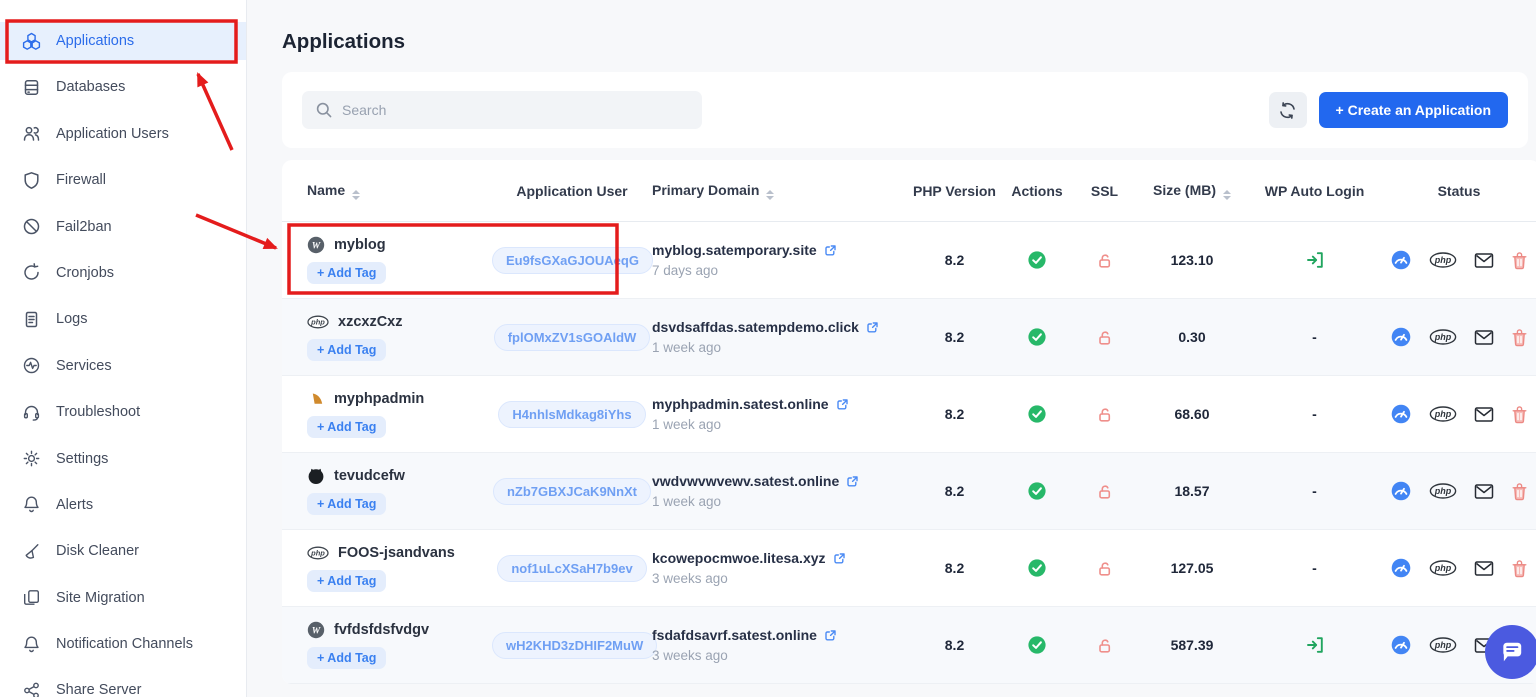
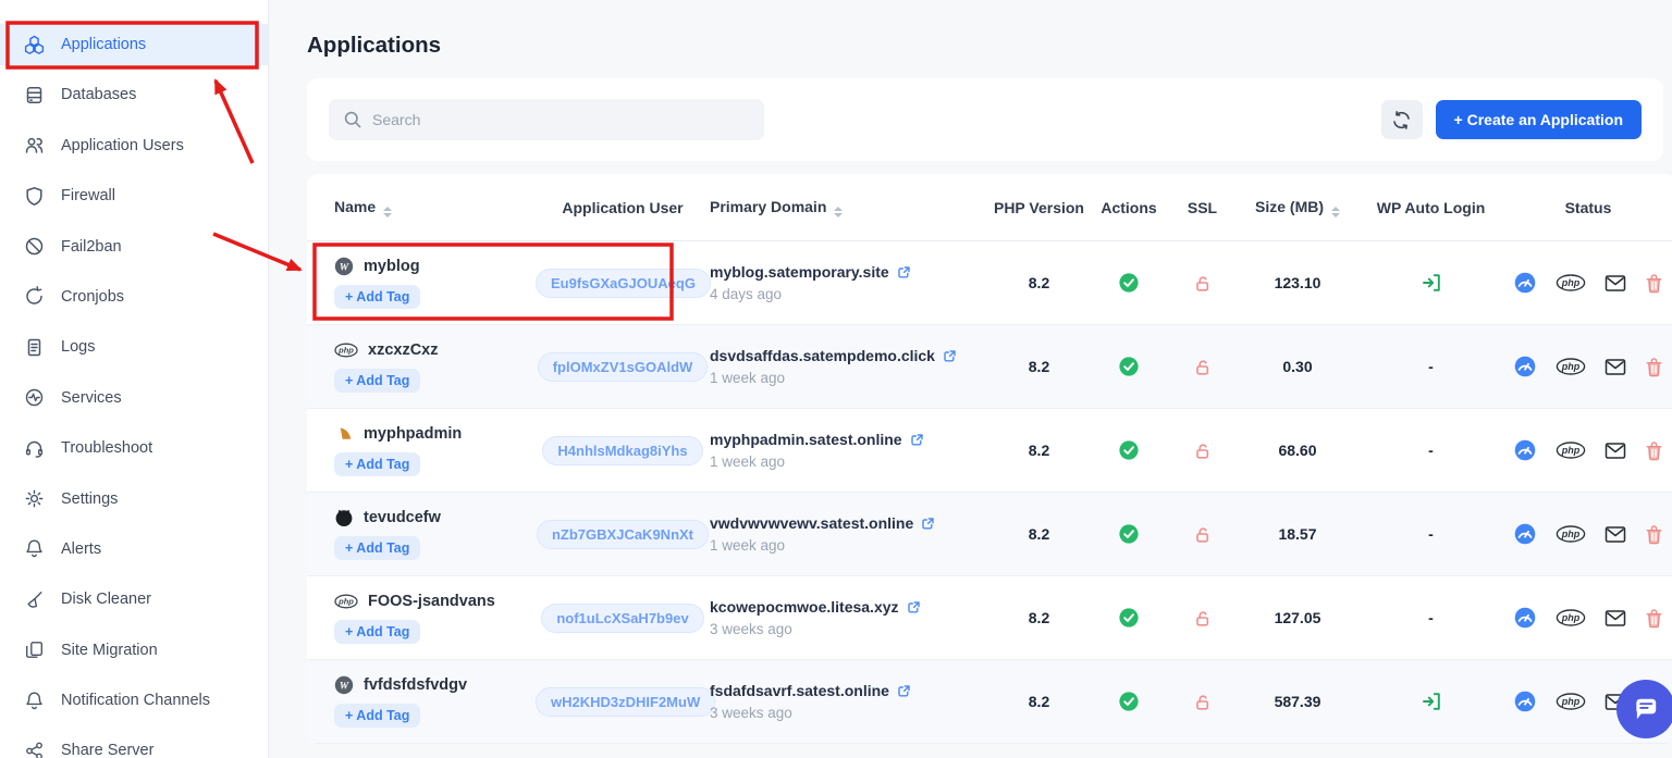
  Applications
  Databases
  Application Users
  Firewall
  Fail2ban
  Cronjobs
  Logs
  Services
  Troubleshoot
  Settings
  Alerts
  Disk Cleaner
  Site Migration
  Notification Channels
  Share Server
  Applications
  Search
  + Create an Application
  Name
  Application User
  Primary Domain
  PHP Version
  Actions
  SSL
  Size (MB)
  WP Auto Login
  Status
  myblog
  + Add Tag
  Eu9fsGXaGJOUAqG
  myblog.satemporary.site
- 7 days ago
+ 4 days ago
  8.2
  123.10
  xzcxzCxz
  + Add Tag
  fplOMxZV1sGOAldW
  dsvdsaffdas.satempdemo.click
  1 week ago
  8.2
  0.30
  -
  myphpadmin
  + Add Tag
  H4nhlsMdkag8iYhs
  myphpadmin.satest.online
  1 week ago
  8.2
  68.60
  -
  tevudcefw
  + Add Tag
  nZb7GBXJCaK9NnXt
  vwdvwvwvewv.satest.online
  1 week ago
  8.2
  18.57
  -
  FOOS-jsandvans
  + Add Tag
  nof1uLcXSaH7b9ev
  kcowepocmwoe.litesa.xyz
  3 weeks ago
  8.2
  127.05
  -
  fvfdsfdsfvdgv
  + Add Tag
  wH2KHD3zDHIF2MuW
  fsdafdsavrf.satest.online
  3 weeks ago
  8.2
  587.39
